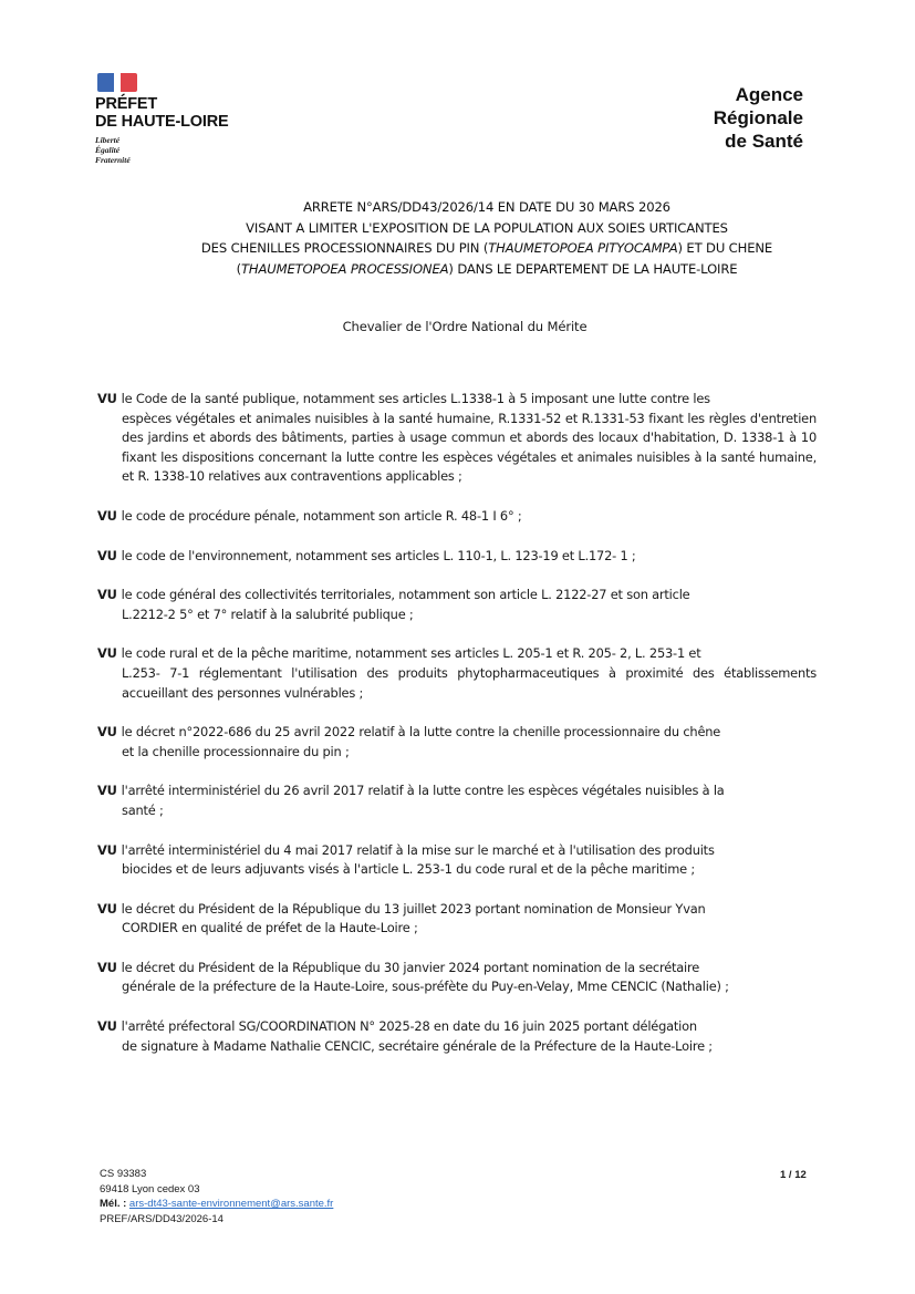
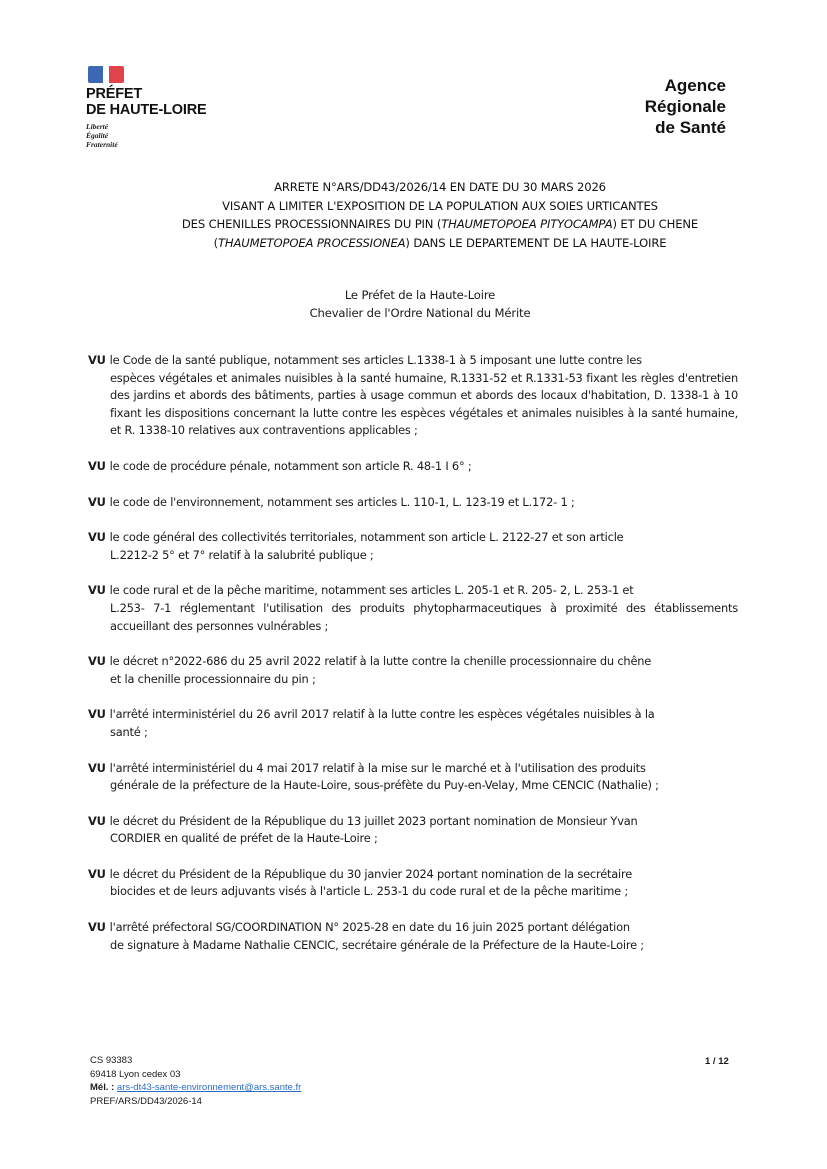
  PRÉFET
  DE HAUTE-LOIRE
  Liberté
  Égalité
  Fraternité
  Agence
  Régionale
  de Santé
  ARRETE N°ARS/DD43/2026/14 EN DATE DU 30 MARS 2026
  VISANT A LIMITER L'EXPOSITION DE LA POPULATION AUX SOIES URTICANTES
  DES CHENILLES PROCESSIONNAIRES DU PIN (THAUMETOPOEA PITYOCAMPA) ET DU CHENE
  (THAUMETOPOEA PROCESSIONEA) DANS LE DEPARTEMENT DE LA HAUTE-LOIRE
+ Le Préfet de la Haute-Loire
  Chevalier de l'Ordre National du Mérite
  VU le Code de la santé publique, notamment ses articles L.1338-1 à 5 imposant une lutte contre les
  espèces végétales et animales nuisibles à la santé humaine, R.1331-52 et R.1331-53 fixant les règles d'entretien des jardins et abords des bâtiments, parties à usage commun et abords des locaux d'habitation, D. 1338-1 à 10 fixant les dispositions concernant la lutte contre les espèces végétales et animales nuisibles à la santé humaine, et R. 1338-10 relatives aux contraventions applicables ;
  VU le code de procédure pénale, notamment son article R. 48-1 I 6° ;
  VU le code de l'environnement, notamment ses articles L. 110-1, L. 123-19 et L.172- 1 ;
  VU le code général des collectivités territoriales, notamment son article L. 2122-27 et son article
  L.2212-2 5° et 7° relatif à la salubrité publique ;
  VU le code rural et de la pêche maritime, notamment ses articles L. 205-1 et R. 205- 2, L. 253-1 et
  L.253- 7-1 réglementant l'utilisation des produits phytopharmaceutiques à proximité des établissements accueillant des personnes vulnérables ;
  VU le décret n°2022-686 du 25 avril 2022 relatif à la lutte contre la chenille processionnaire du chêne
  et la chenille processionnaire du pin ;
  VU l'arrêté interministériel du 26 avril 2017 relatif à la lutte contre les espèces végétales nuisibles à la
  santé ;
  VU l'arrêté interministériel du 4 mai 2017 relatif à la mise sur le marché et à l'utilisation des produits
- biocides et de leurs adjuvants visés à l'article L. 253-1 du code rural et de la pêche maritime ;
+ générale de la préfecture de la Haute-Loire, sous-préfète du Puy-en-Velay, Mme CENCIC (Nathalie) ;
  VU le décret du Président de la République du 13 juillet 2023 portant nomination de Monsieur Yvan
  CORDIER en qualité de préfet de la Haute-Loire ;
  VU le décret du Président de la République du 30 janvier 2024 portant nomination de la secrétaire
- générale de la préfecture de la Haute-Loire, sous-préfète du Puy-en-Velay, Mme CENCIC (Nathalie) ;
+ biocides et de leurs adjuvants visés à l'article L. 253-1 du code rural et de la pêche maritime ;
  VU l'arrêté préfectoral SG/COORDINATION N° 2025-28 en date du 16 juin 2025 portant délégation
  de signature à Madame Nathalie CENCIC, secrétaire générale de la Préfecture de la Haute-Loire ;
  CS 93383
  69418 Lyon cedex 03
  Mél. : ars-dt43-sante-environnement@ars.sante.fr
  PREF/ARS/DD43/2026-14
  1 / 12
